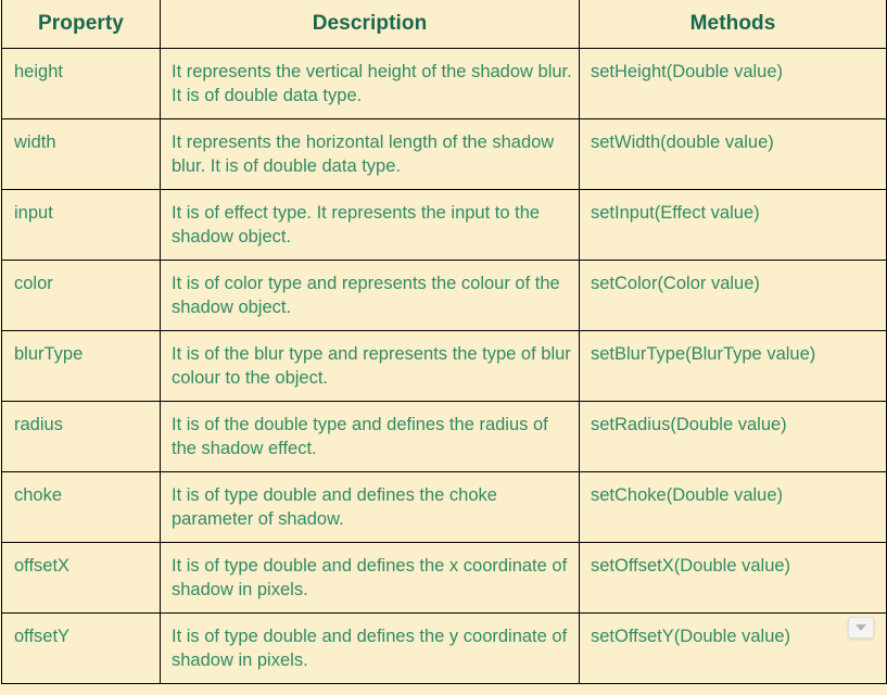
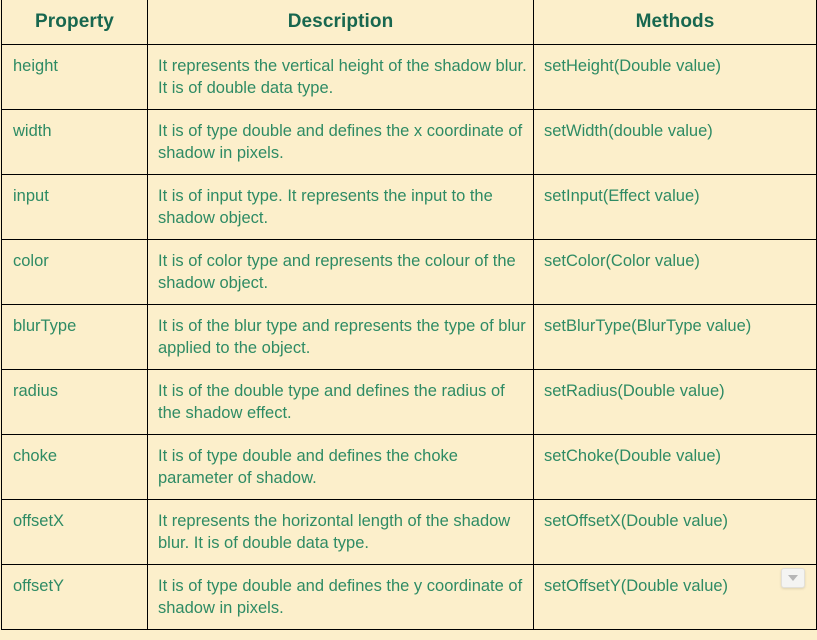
  Property	Description	Methods
  height	It represents the vertical height of the shadow blur. It is of double data type.	setHeight(Double value)
- width	It represents the horizontal length of the shadow blur. It is of double data type.	setWidth(double value)
+ width	It is of type double and defines the x coordinate of shadow in pixels.	setWidth(double value)
- input	It is of effect type. It represents the input to the shadow object.	setInput(Effect value)
+ input	It is of input type. It represents the input to the shadow object.	setInput(Effect value)
  color	It is of color type and represents the colour of the shadow object.	setColor(Color value)
- blurType	It is of the blur type and represents the type of blur colour to the object.	setBlurType(BlurType value)
+ blurType	It is of the blur type and represents the type of blur applied to the object.	setBlurType(BlurType value)
  radius	It is of the double type and defines the radius of the shadow effect.	setRadius(Double value)
  choke	It is of type double and defines the choke parameter of shadow.	setChoke(Double value)
- offsetX	It is of type double and defines the x coordinate of shadow in pixels.	setOffsetX(Double value)
+ offsetX	It represents the horizontal length of the shadow blur. It is of double data type.	setOffsetX(Double value)
  offsetY	It is of type double and defines the y coordinate of shadow in pixels.	setOffsetY(Double value)
